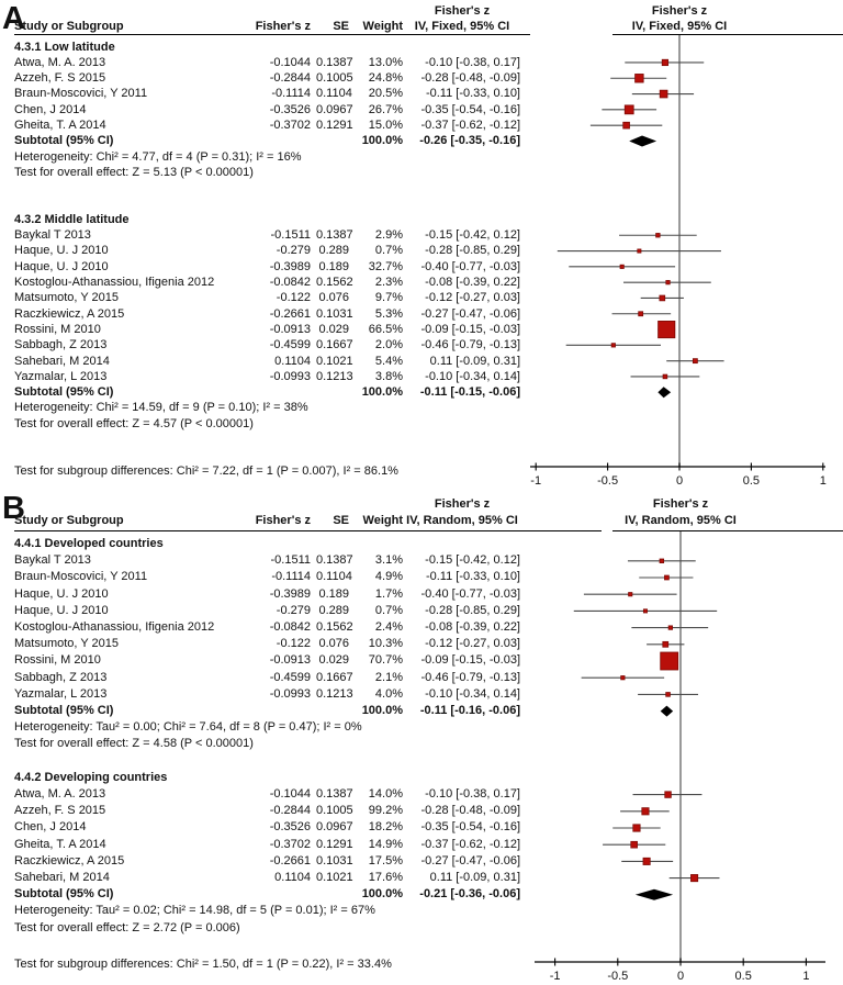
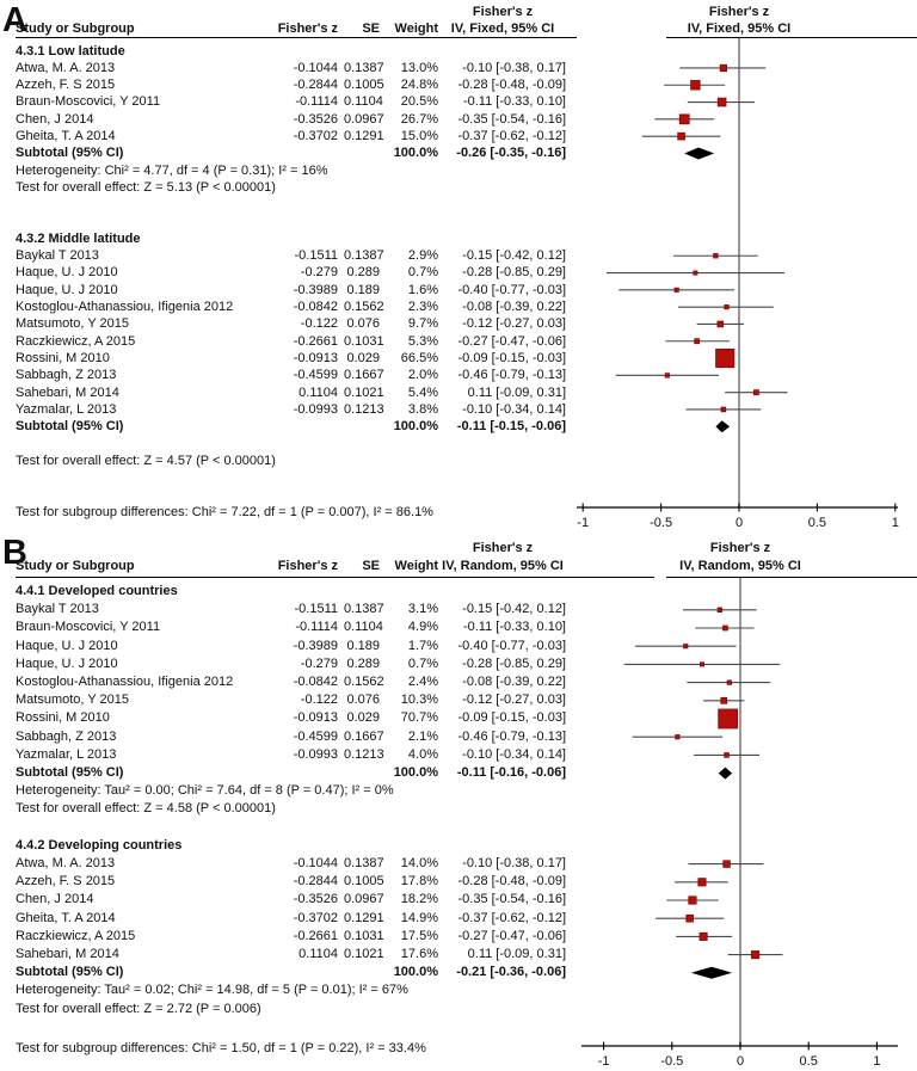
  -1
  -0.5
  0
  0.5
  1
  -1
  -0.5
  0
  0.5
  1
  A
  Fisher's z
  Fisher's z
  Study or Subgroup
  Fisher's z
  SE
  Weight
  IV, Fixed, 95% CI
  IV, Fixed, 95% CI
  4.3.1 Low latitude
  Atwa, M. A. 2013
  -0.1044
  0.1387
  13.0%
  -0.10 [-0.38, 0.17]
  Azzeh, F. S 2015
  -0.2844
  0.1005
  24.8%
  -0.28 [-0.48, -0.09]
  Braun-Moscovici, Y 2011
  -0.1114
  0.1104
  20.5%
  -0.11 [-0.33, 0.10]
  Chen, J 2014
  -0.3526
  0.0967
  26.7%
  -0.35 [-0.54, -0.16]
  Gheita, T. A 2014
  -0.3702
  0.1291
  15.0%
  -0.37 [-0.62, -0.12]
  Subtotal (95% CI)
  100.0%
  -0.26 [-0.35, -0.16]
  Heterogeneity: Chi² = 4.77, df = 4 (P = 0.31); I² = 16%
  Test for overall effect: Z = 5.13 (P < 0.00001)
  4.3.2 Middle latitude
  Baykal T 2013
  -0.1511
  0.1387
  2.9%
  -0.15 [-0.42, 0.12]
  Haque, U. J 2010
  -0.279
  0.289
  0.7%
  -0.28 [-0.85, 0.29]
  Haque, U. J 2010
  -0.3989
  0.189
- 32.7%
+ 1.6%
  -0.40 [-0.77, -0.03]
  Kostoglou-Athanassiou, Ifigenia 2012
  -0.0842
  0.1562
  2.3%
  -0.08 [-0.39, 0.22]
  Matsumoto, Y 2015
  -0.122
  0.076
  9.7%
  -0.12 [-0.27, 0.03]
  Raczkiewicz, A 2015
  -0.2661
  0.1031
  5.3%
  -0.27 [-0.47, -0.06]
  Rossini, M 2010
  -0.0913
  0.029
  66.5%
  -0.09 [-0.15, -0.03]
  Sabbagh, Z 2013
  -0.4599
  0.1667
  2.0%
  -0.46 [-0.79, -0.13]
  Sahebari, M 2014
  0.1104
  0.1021
  5.4%
  0.11 [-0.09, 0.31]
  Yazmalar, L 2013
  -0.0993
  0.1213
  3.8%
  -0.10 [-0.34, 0.14]
  Subtotal (95% CI)
  100.0%
  -0.11 [-0.15, -0.06]
- Heterogeneity: Chi² = 14.59, df = 9 (P = 0.10); I² = 38%
  Test for overall effect: Z = 4.57 (P < 0.00001)
  Test for subgroup differences: Chi² = 7.22, df = 1 (P = 0.007), I² = 86.1%
  B
  Fisher's z
  Fisher's z
  Study or Subgroup
  Fisher's z
  SE
  Weight
  IV, Random, 95% CI
  IV, Random, 95% CI
  4.4.1 Developed countries
  Baykal T 2013
  -0.1511
  0.1387
  3.1%
  -0.15 [-0.42, 0.12]
  Braun-Moscovici, Y 2011
  -0.1114
  0.1104
  4.9%
  -0.11 [-0.33, 0.10]
  Haque, U. J 2010
  -0.3989
  0.189
  1.7%
  -0.40 [-0.77, -0.03]
  Haque, U. J 2010
  -0.279
  0.289
  0.7%
  -0.28 [-0.85, 0.29]
  Kostoglou-Athanassiou, Ifigenia 2012
  -0.0842
  0.1562
  2.4%
  -0.08 [-0.39, 0.22]
  Matsumoto, Y 2015
  -0.122
  0.076
  10.3%
  -0.12 [-0.27, 0.03]
  Rossini, M 2010
  -0.0913
  0.029
  70.7%
  -0.09 [-0.15, -0.03]
  Sabbagh, Z 2013
  -0.4599
  0.1667
  2.1%
  -0.46 [-0.79, -0.13]
  Yazmalar, L 2013
  -0.0993
  0.1213
  4.0%
  -0.10 [-0.34, 0.14]
  Subtotal (95% CI)
  100.0%
  -0.11 [-0.16, -0.06]
  Heterogeneity: Tau² = 0.00; Chi² = 7.64, df = 8 (P = 0.47); I² = 0%
  Test for overall effect: Z = 4.58 (P < 0.00001)
  4.4.2 Developing countries
  Atwa, M. A. 2013
  -0.1044
  0.1387
  14.0%
  -0.10 [-0.38, 0.17]
  Azzeh, F. S 2015
  -0.2844
  0.1005
- 99.2%
+ 17.8%
  -0.28 [-0.48, -0.09]
  Chen, J 2014
  -0.3526
  0.0967
  18.2%
  -0.35 [-0.54, -0.16]
  Gheita, T. A 2014
  -0.3702
  0.1291
  14.9%
  -0.37 [-0.62, -0.12]
  Raczkiewicz, A 2015
  -0.2661
  0.1031
  17.5%
  -0.27 [-0.47, -0.06]
  Sahebari, M 2014
  0.1104
  0.1021
  17.6%
  0.11 [-0.09, 0.31]
  Subtotal (95% CI)
  100.0%
  -0.21 [-0.36, -0.06]
  Heterogeneity: Tau² = 0.02; Chi² = 14.98, df = 5 (P = 0.01); I² = 67%
  Test for overall effect: Z = 2.72 (P = 0.006)
  Test for subgroup differences: Chi² = 1.50, df = 1 (P = 0.22), I² = 33.4%
